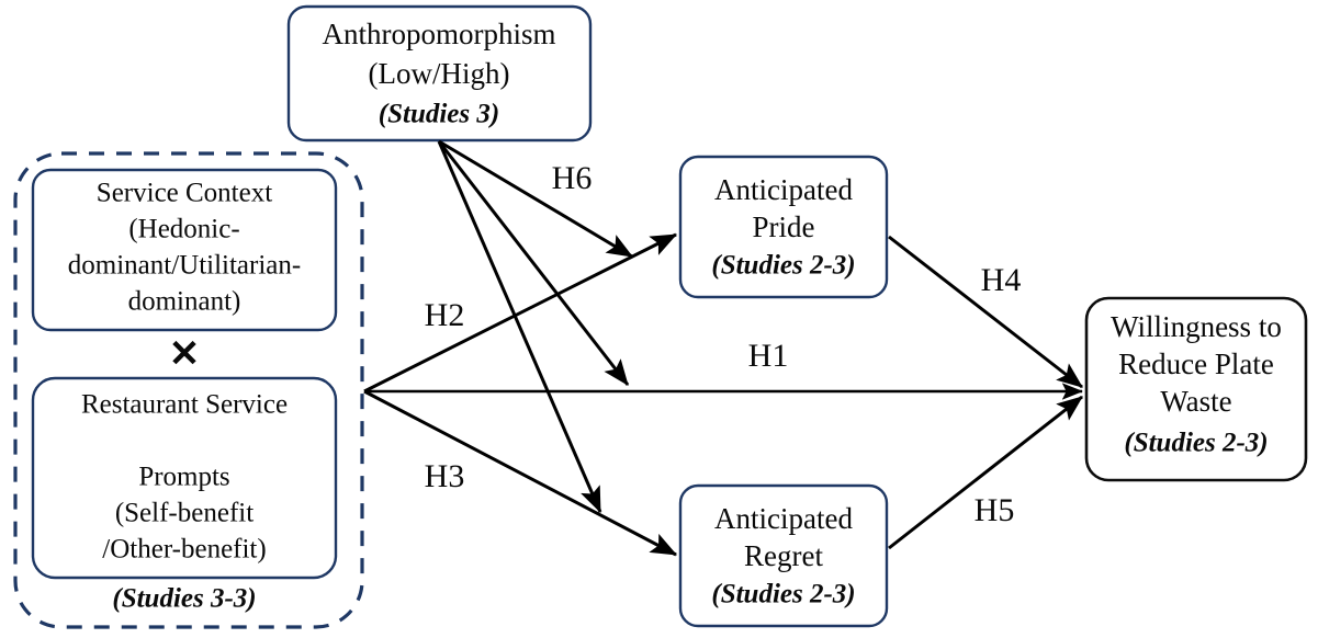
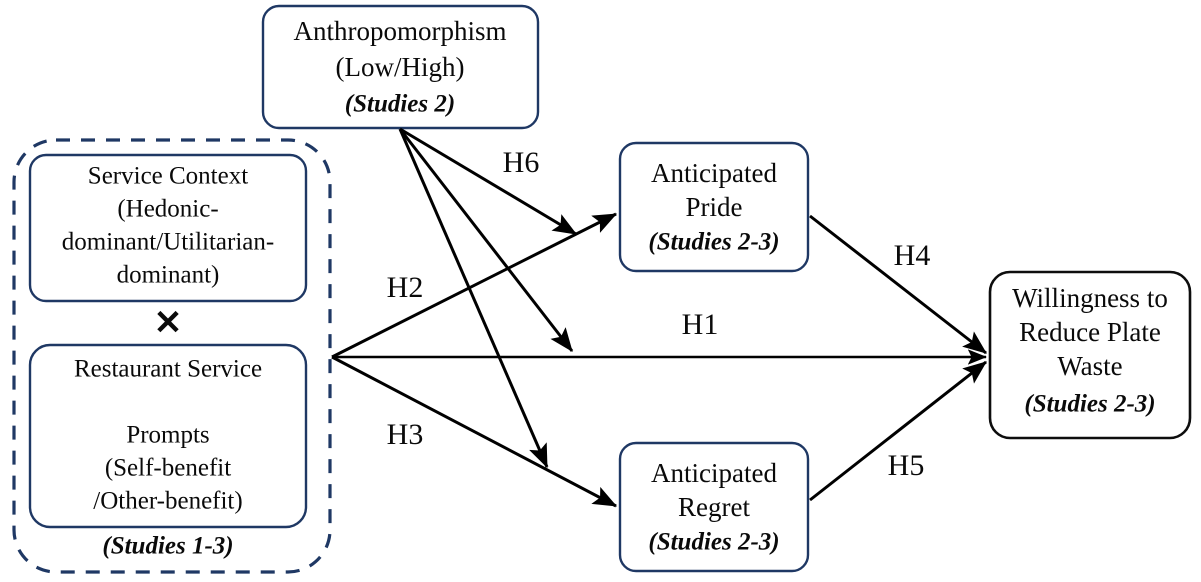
  Anthropomorphism
  (Low/High)
- (Studies 3)
+ (Studies 2)
  Service Context
  (Hedonic-
  dominant/Utilitarian-
  dominant)
  ✕
  Restaurant Service
  Prompts
  (Self-benefit
  /Other-benefit)
- (Studies 3-3)
+ (Studies 1-3)
  Anticipated
  Pride
  (Studies 2-3)
  Anticipated
  Regret
  (Studies 2-3)
  Willingness to
  Reduce Plate
  Waste
  (Studies 2-3)
  H1
  H2
  H3
  H4
  H5
  H6
